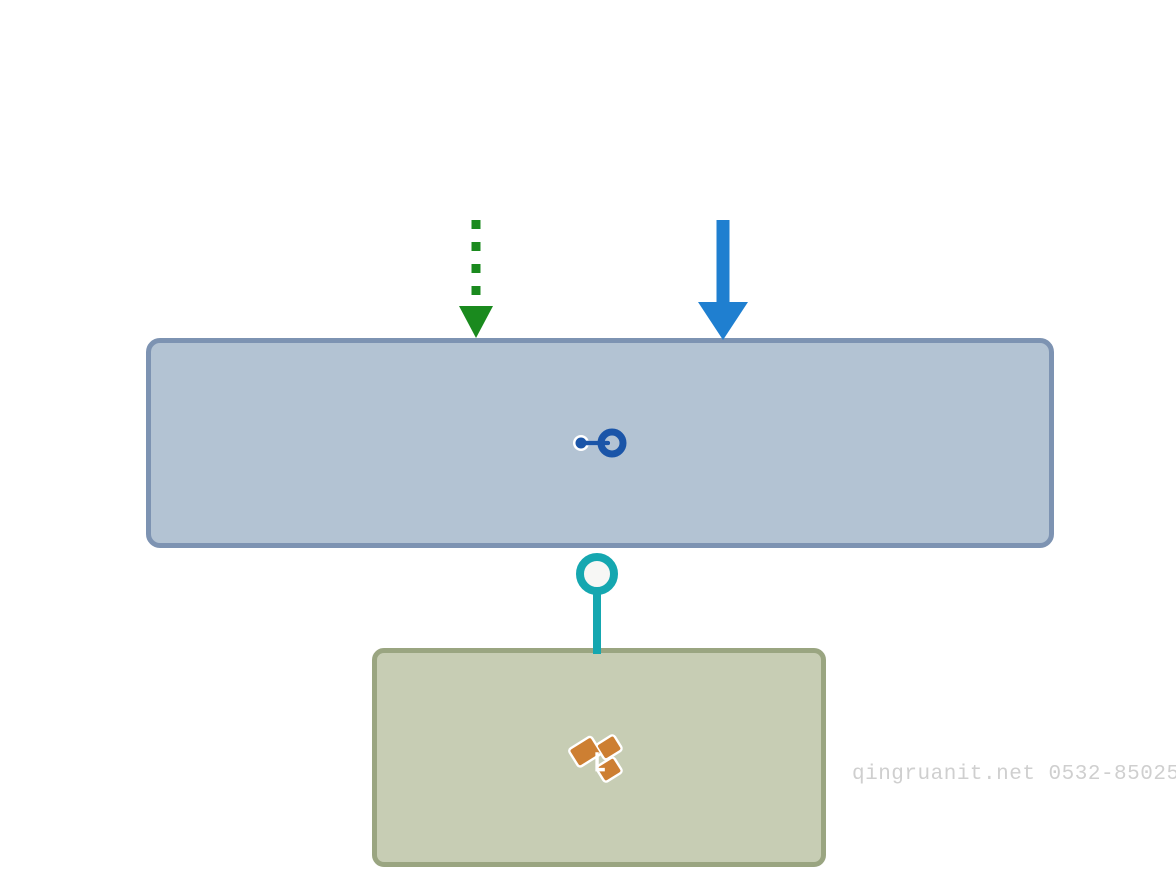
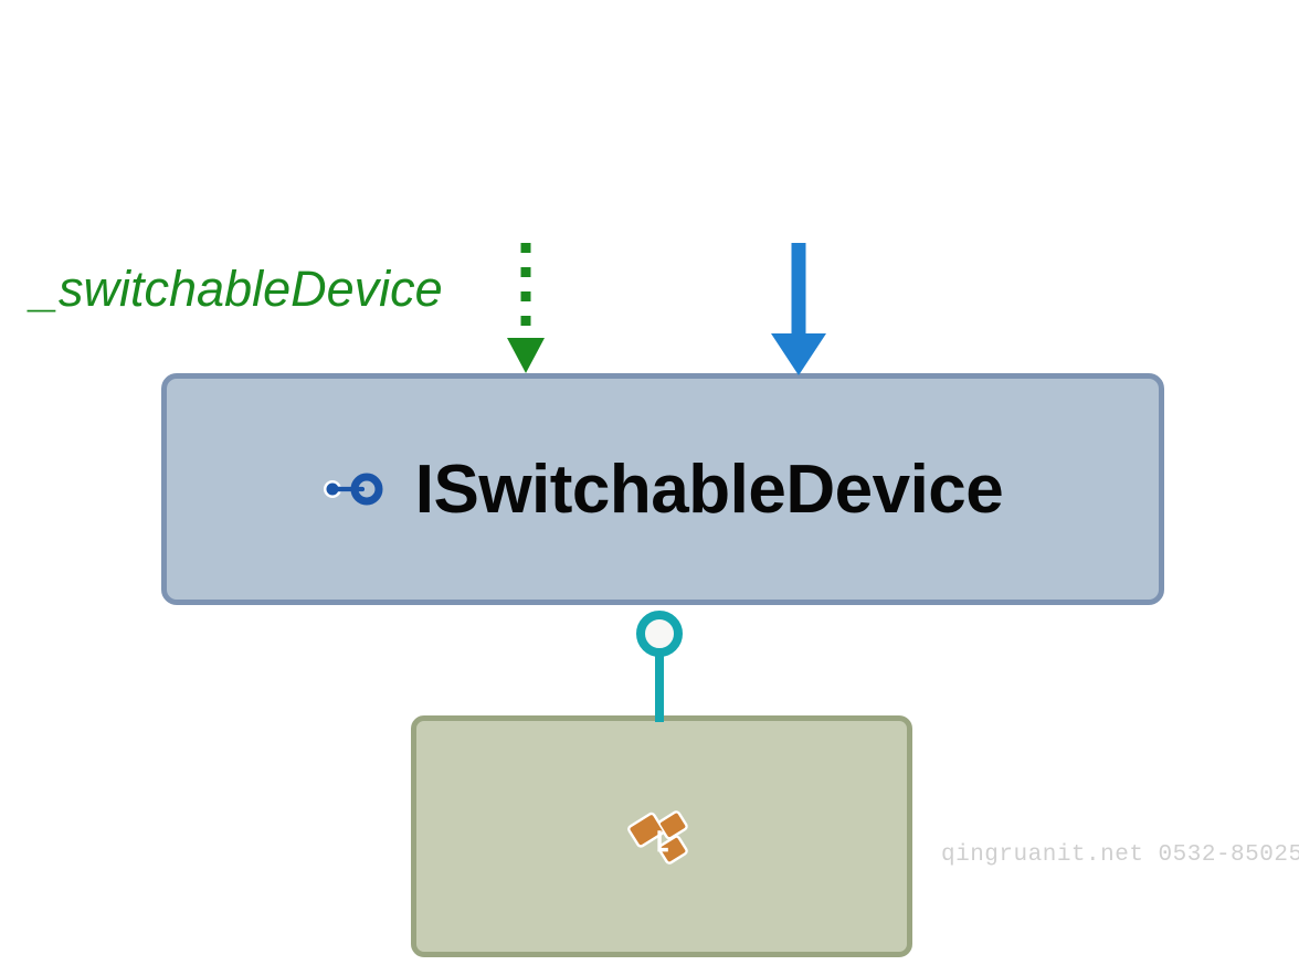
+ ISwitchableDevice
+ _switchableDevice
  qingruanit.net 0532-85025
